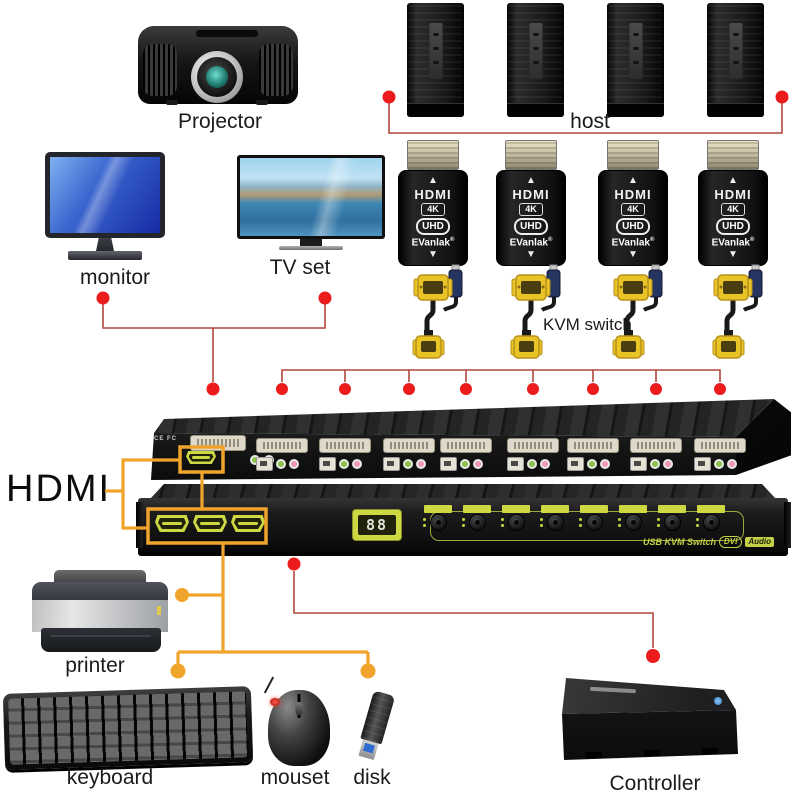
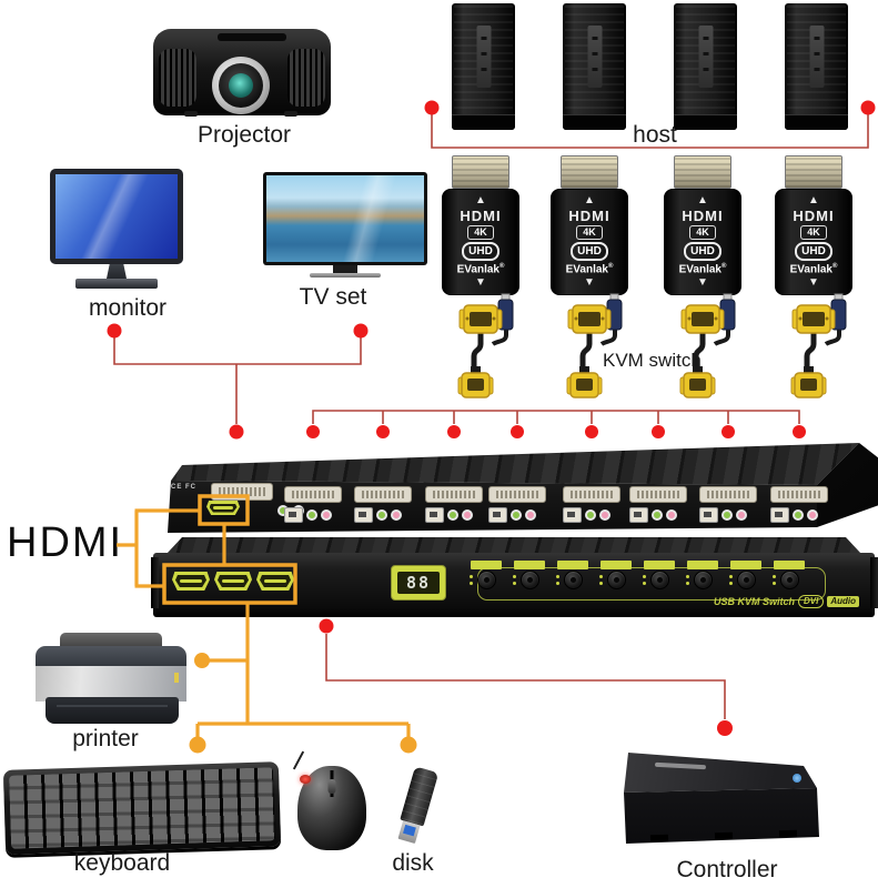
  Projector
  monitor
  TV set
  host
  ▲
  HDMI
  4K
  UHD
  EVanlak
  ▼
  ▲
  HDMI
  4K
  UHD
  EVanlak
  ▼
  ▲
  HDMI
  4K
  UHD
  EVanlak
  ▼
  ▲
  HDMI
  4K
  UHD
  EVanlak
  ▼
  KVM switc
  88
  USB KVM Switch
  DVI
  Audio
  HDMI
  printer
  keyboard
- mouset
  disk
  Controller
